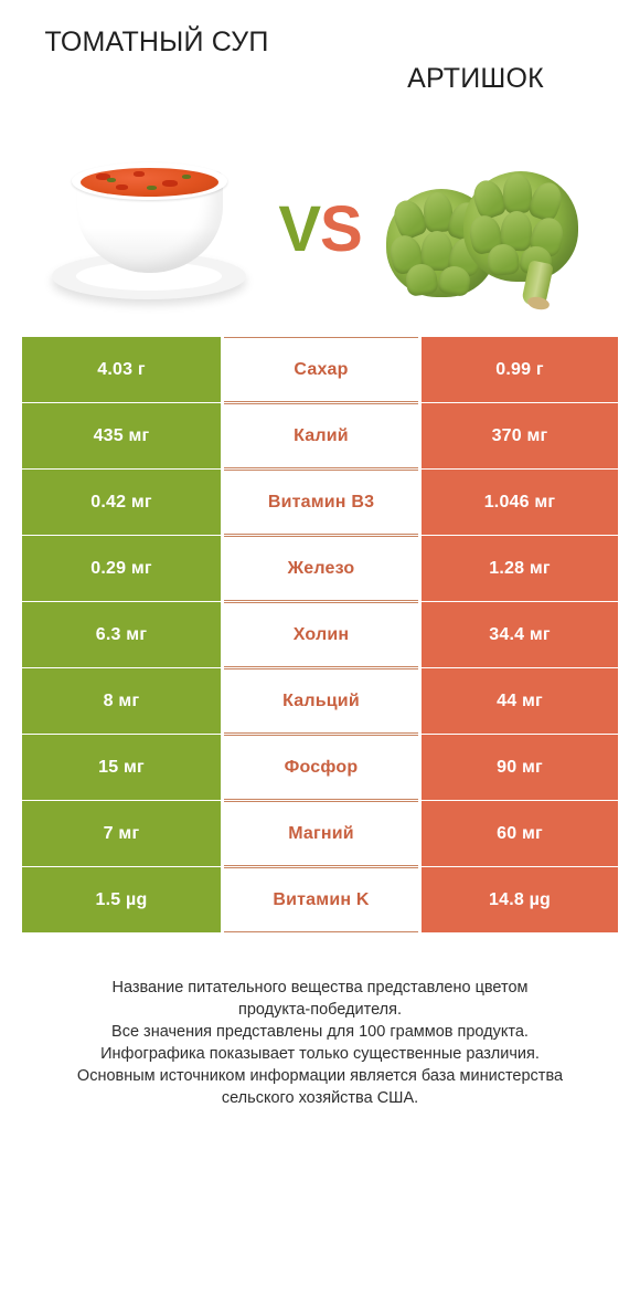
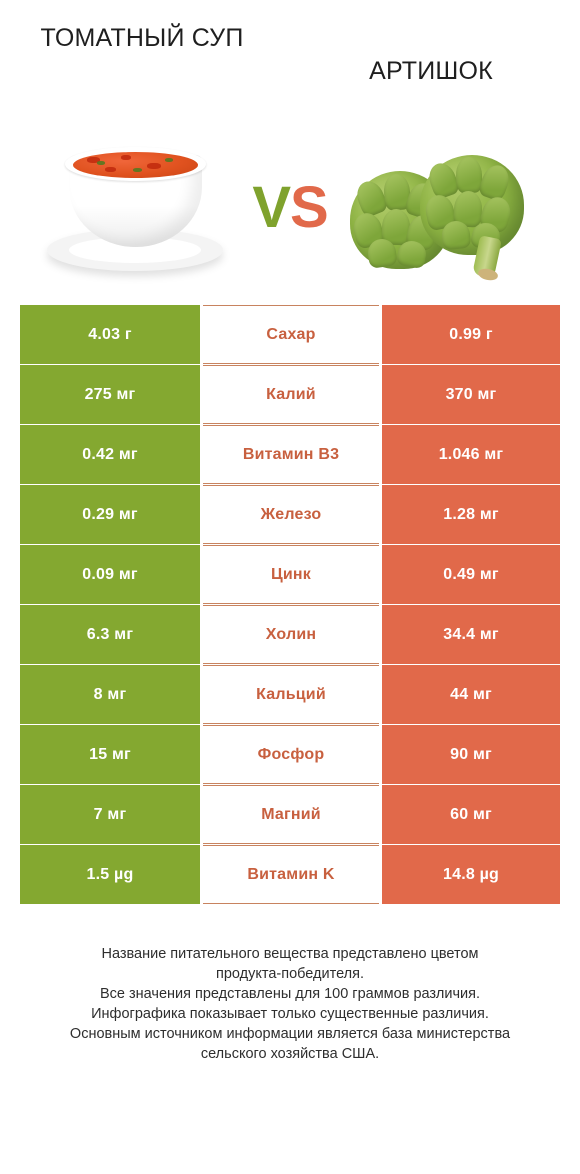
  ТОМАТНЫЙ СУП
  АРТИШОК
  VS
  4.03 г
  Сахар
  0.99 г
- 435 мг
+ 275 мг
  Калий
  370 мг
  0.42 мг
  Витамин B3
  1.046 мг
  0.29 мг
  Железо
  1.28 мг
+ 0.09 мг
+ Цинк
+ 0.49 мг
  6.3 мг
  Холин
  34.4 мг
  8 мг
  Кальций
  44 мг
  15 мг
  Фосфор
  90 мг
  7 мг
  Магний
  60 мг
  1.5 µg
  Витамин K
  14.8 µg
  Название питательного вещества представлено цветом
  продукта-победителя.
- Все значения представлены для 100 граммов продукта.
+ Все значения представлены для 100 граммов различия.
  Инфографика показывает только существенные различия.
  Основным источником информации является база министерства
  сельского хозяйства США.
